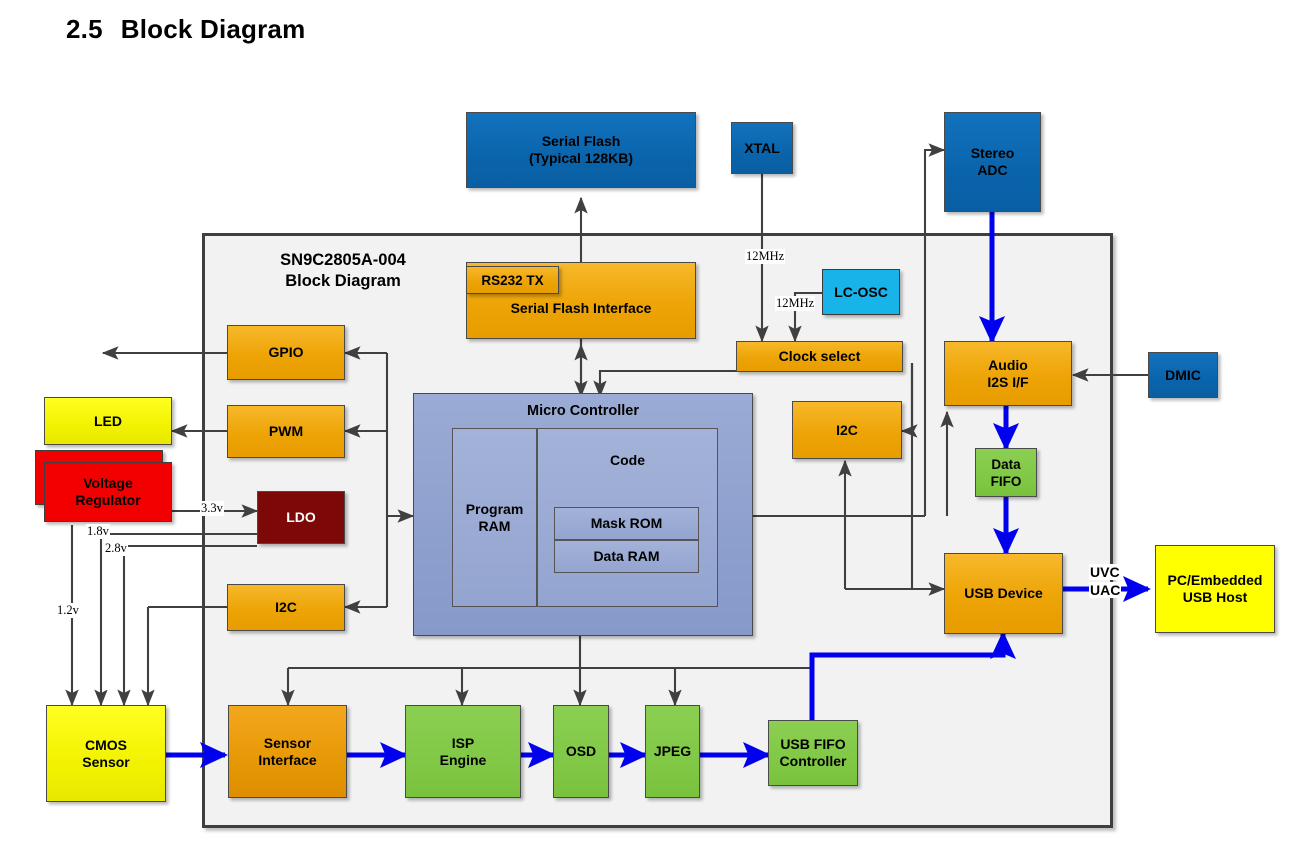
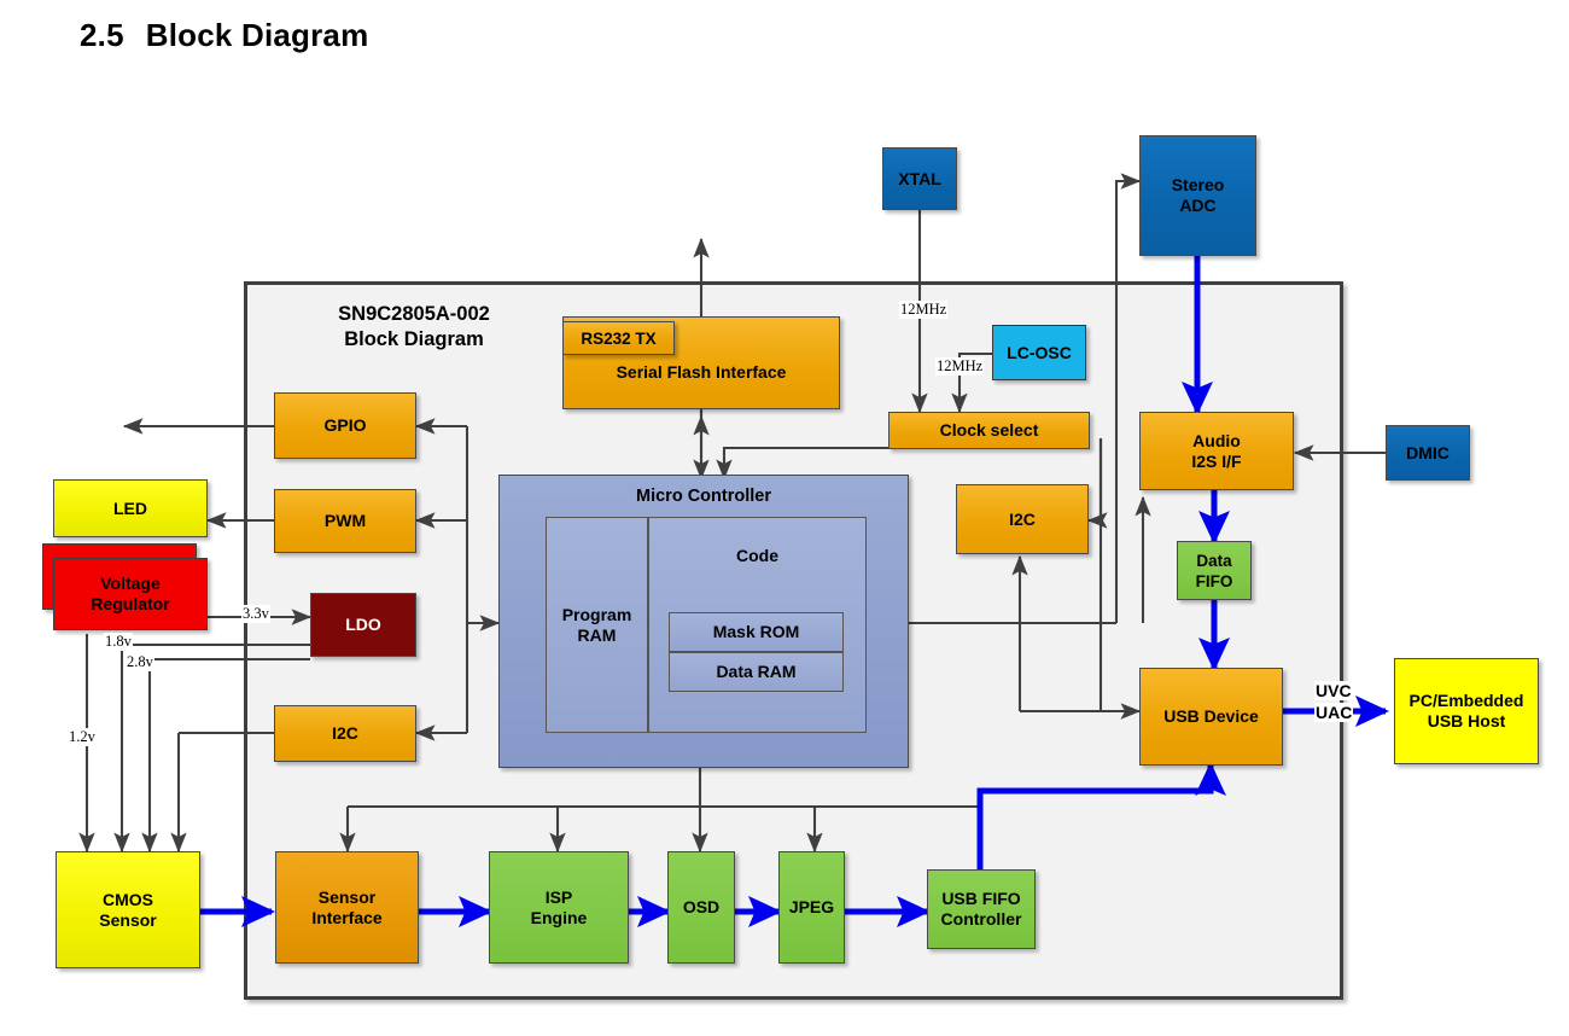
  2.5 Block Diagram
- SN9C2805A-004
+ SN9C2805A-002
  Block Diagram
- Serial Flash
- (Typical 128KB)
  XTAL
  Stereo
  ADC
  Serial Flash Interface
  RS232 TX
  LC-OSC
  Clock select
  Audio
  I2S I/F
  DMIC
  GPIO
  PWM
  LED
  Voltage
  Regulator
  LDO
  I2C
  I2C
  Micro Controller
  Program
  RAM
  Code
  Mask ROM
  Data RAM
  Data
  FIFO
  USB Device
  PC/Embedded
  USB Host
  CMOS
  Sensor
  Sensor
  Interface
  ISP
  Engine
  OSD
  JPEG
  USB FIFO
  Controller
  12MHz
  12MHz
  3.3v
  1.8v
  2.8v
  1.2v
  UVC
  UAC
